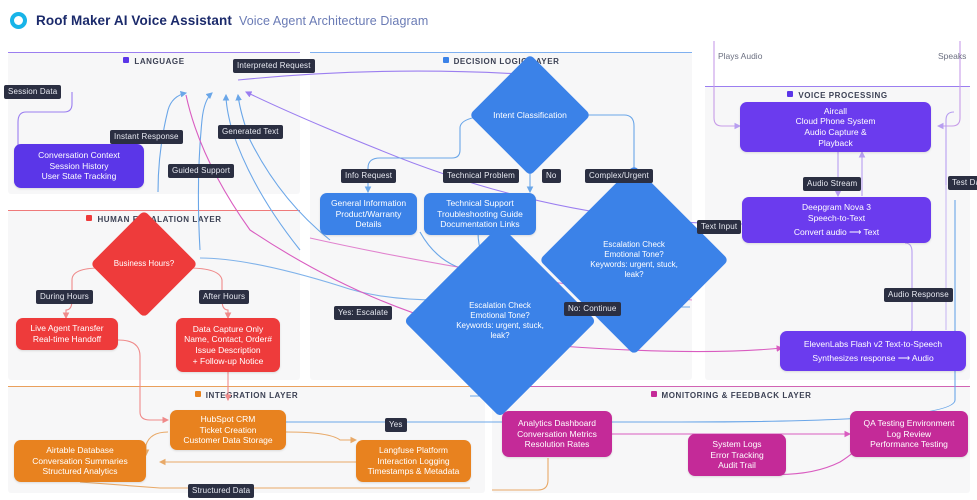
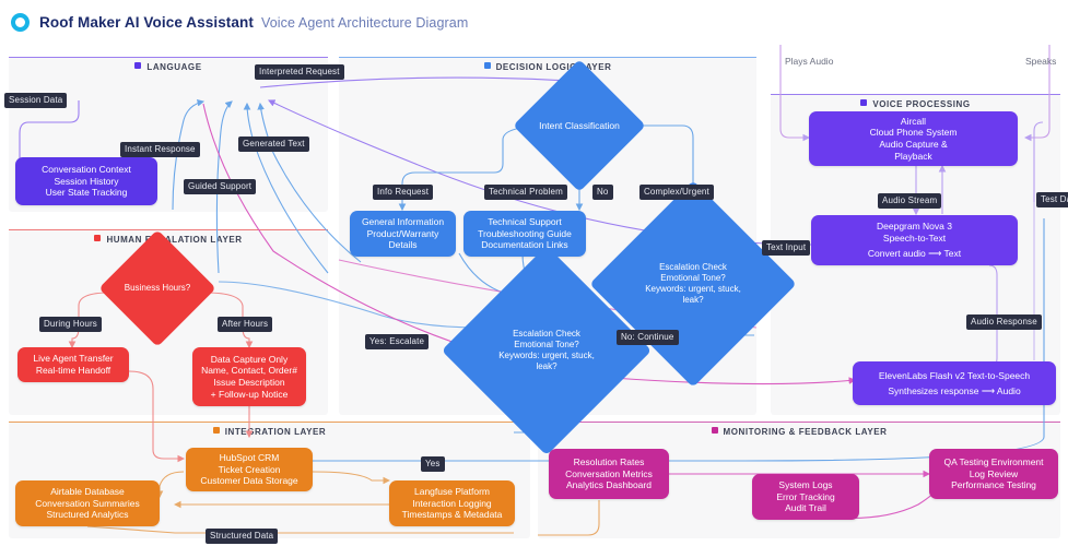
  Roof Maker AI Voice Assistant
  Voice Agent Architecture Diagram
  LANGUAGE
  DECISION LOGIAYER
  VOICE PROCESSING
  HUMANLATION LAYER
  INTEGRATION LAYER
  MONITORING & FEEDBACK LAYER
  Aircall
  Cloud Phone System
  Audio Capture &
  Playback
  Deepgram Nova 3
  Speech-to-Text
  Convert audio ⟶ Text
  ElevenLabs Flash v2 Text-to-Speech
  Synthesizes response ⟶ Audio
  Conversation Context
  Session History
  User State Tracking
  Intent Classification
  General Information
  Product/Warranty
  Details
  Technical Support
  Troubleshooting Guide
  Documentation Links
  Escalation Check
  Emotional Tone?
  Keywords: urgent, stuck,
  leak?
  Escalation Check
  Emotional Tone?
  Keywords: urgent, stuck,
  leak?
  Business Hours?
  Live Agent Transfer
  Real-time Handoff
  Data Capture Only
  Name, Contact, Order#
  Issue Description
  + Follow-up Notice
  HubSpot CRM
  Ticket Creation
  Customer Data Storage
  Airtable Database
  Conversation Summaries
  Structured Analytics
  Langfuse Platform
  Interaction Logging
  Timestamps & Metadata
- Analytics Dashboard
+ Resolution Rates
  Conversation Metrics
- Resolution Rates
+ Analytics Dashboard
  System Logs
  Error Tracking
  Audit Trail
  QA Testing Environment
  Log Review
  Performance Testing
  Session Data
  Interpreted Request
  Instant Response
  Generated Text
  Guided Support
  Info Request
  Technical Problem
  No
  Complex/Urgent
  Yes: Escalate
  No: Continue
  During Hours
  After Hours
  Audio Stream
  Text Input
  Audio Response
  Test D
  Yes
  Structured Data
  Plays Audio
  Speaks
